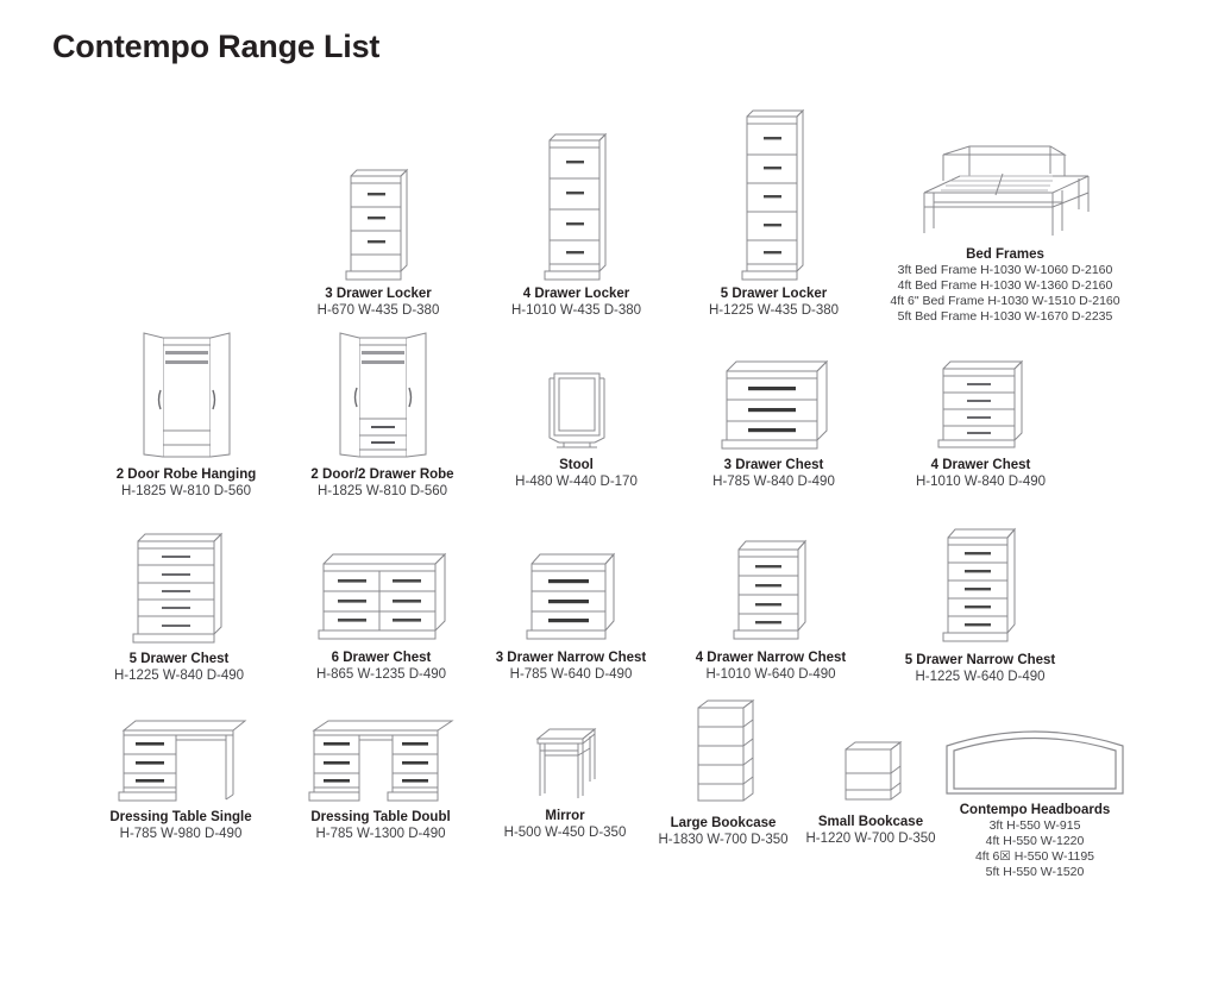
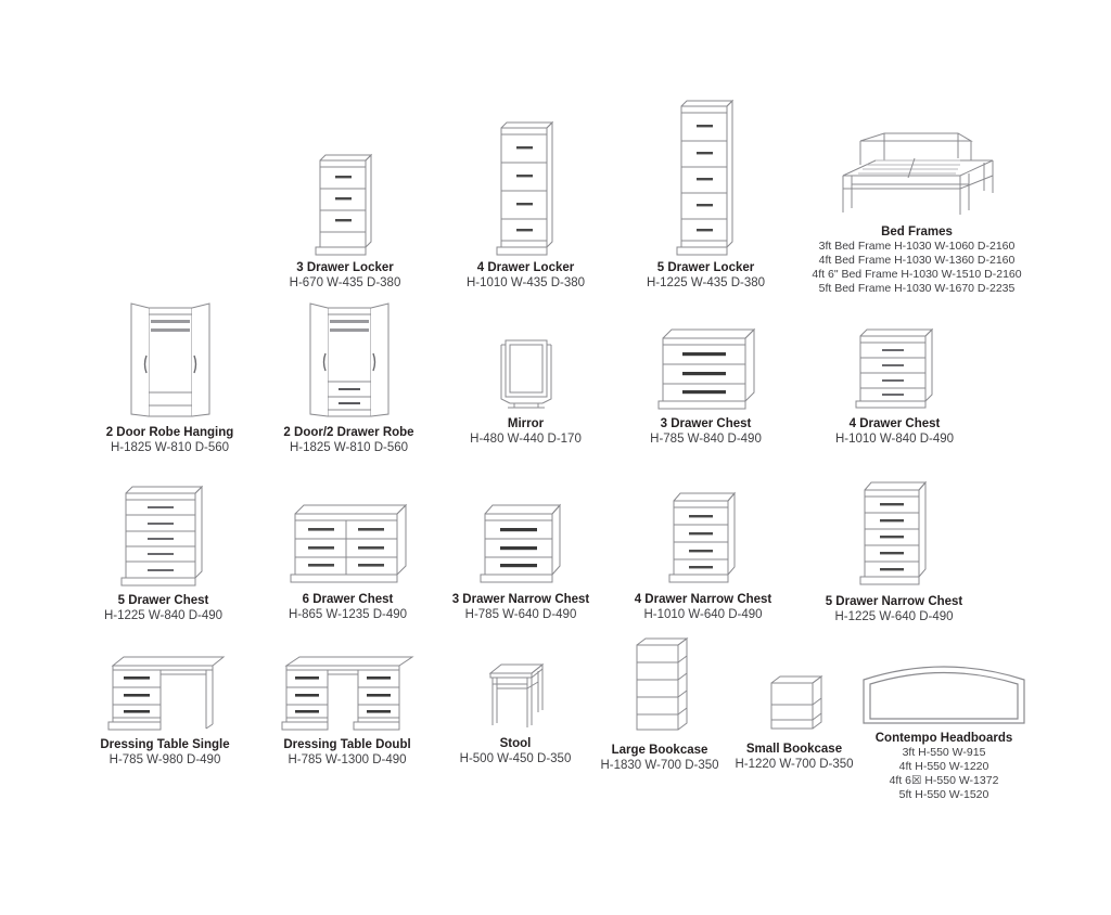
- Contempo Range List
  3 Drawer Locker
  H-670 W-435 D-380
  4 Drawer Locker
  H-1010 W-435 D-380
  5 Drawer Locker
  H-1225 W-435 D-380
  Bed Frames
  3ft Bed Frame H-1030 W-1060 D-2160
  4ft Bed Frame H-1030 W-1360 D-2160
  4ft 6" Bed Frame H-1030 W-1510 D-2160
  5ft Bed Frame H-1030 W-1670 D-2235
  2 Door Robe Hanging
  H-1825 W-810 D-560
  2 Door/2 Drawer Robe
  H-1825 W-810 D-560
- Stool
+ Mirror
  H-480 W-440 D-170
  3 Drawer Chest
  H-785 W-840 D-490
  4 Drawer Chest
  H-1010 W-840 D-490
  5 Drawer Chest
  H-1225 W-840 D-490
  6 Drawer Chest
  H-865 W-1235 D-490
  3 Drawer Narrow Chest
  H-785 W-640 D-490
  4 Drawer Narrow Chest
  H-1010 W-640 D-490
  5 Drawer Narrow Chest
  H-1225 W-640 D-490
  Dressing Table Single
  H-785 W-980 D-490
  Dressing Table Doubl
  H-785 W-1300 D-490
- Mirror
+ Stool
  H-500 W-450 D-350
  Large Bookcase
  H-1830 W-700 D-350
  Small Bookcase
  H-1220 W-700 D-350
  Contempo Headboards
  3ft H-550 W-915
  4ft H-550 W-1220
- 4ft 6☒ H-550 W-1195
+ 4ft 6☒ H-550 W-1372
  5ft H-550 W-1520
